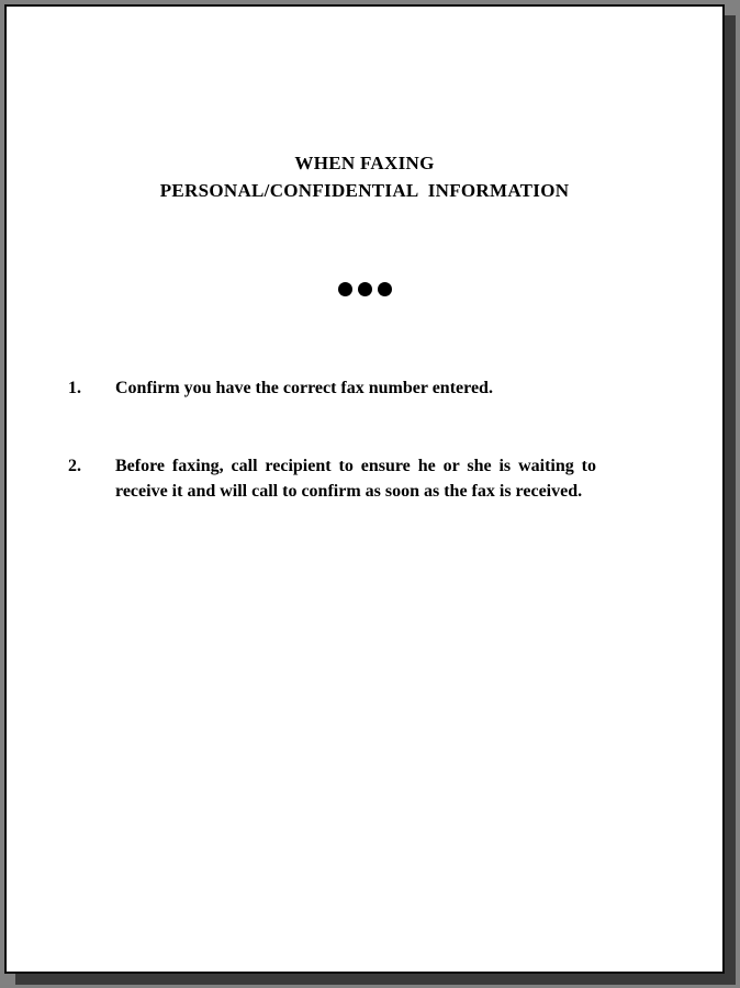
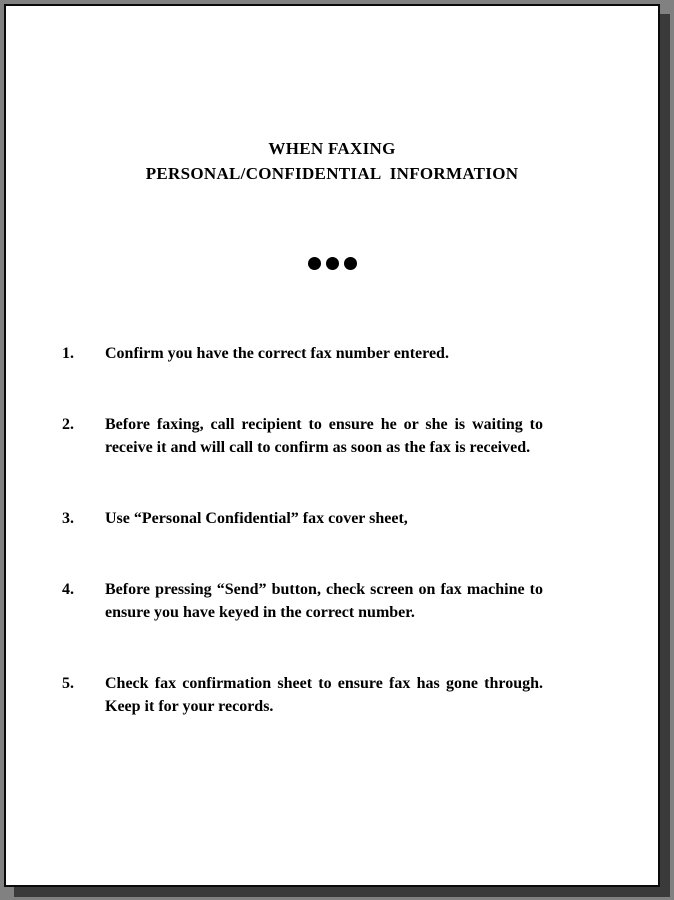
  WHEN FAXING
  PERSONAL/CONFIDENTIAL INFORMATION
  1.
  Confirm you have the correct fax number entered.
  2.
  Before faxing, call recipient to ensure he or she is waiting to receive it and will call to confirm as soon as the fax is received.
+ 3.
+ Use “Personal Confidential” fax cover sheet,
+ 4.
+ Before pressing “Send” button, check screen on fax machine to ensure you have keyed in the correct number.
+ 5.
+ Check fax confirmation sheet to ensure fax has gone through. Keep it for your records.
